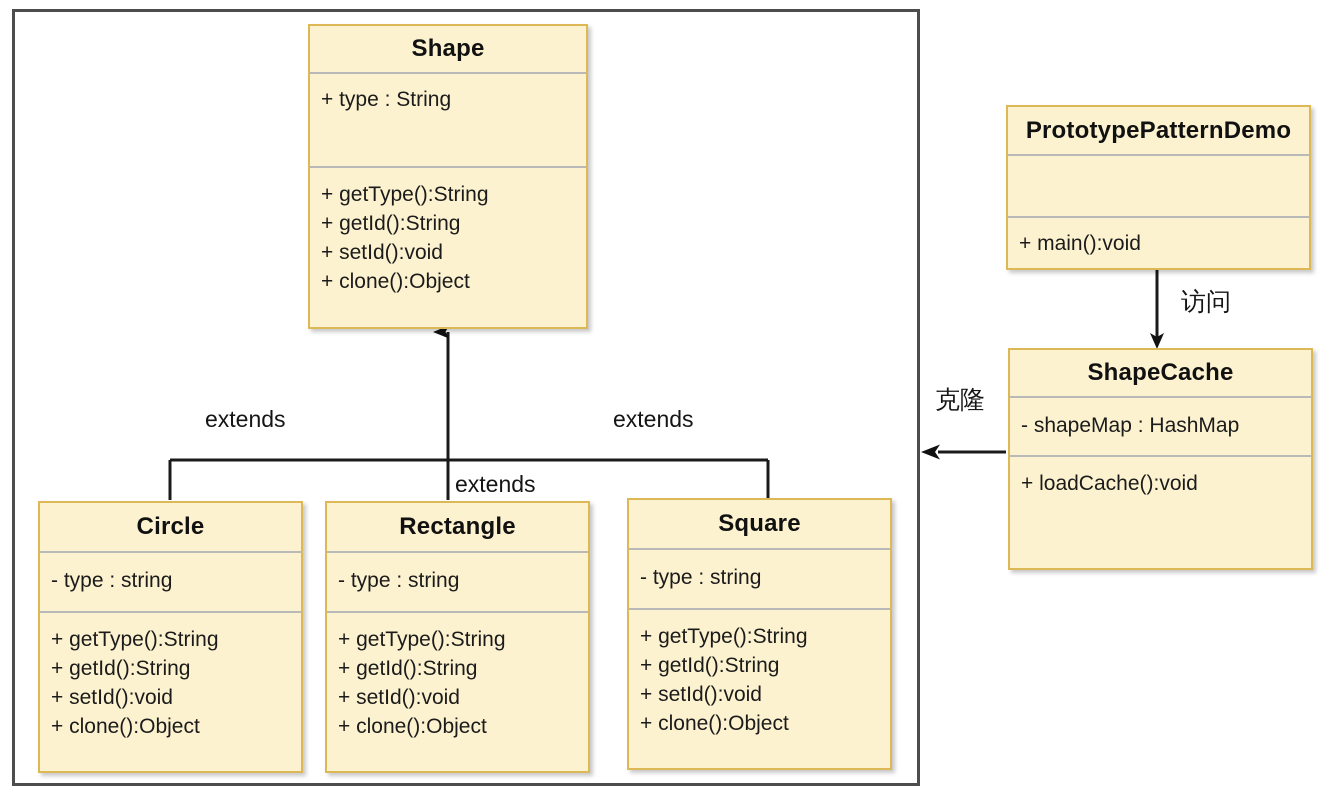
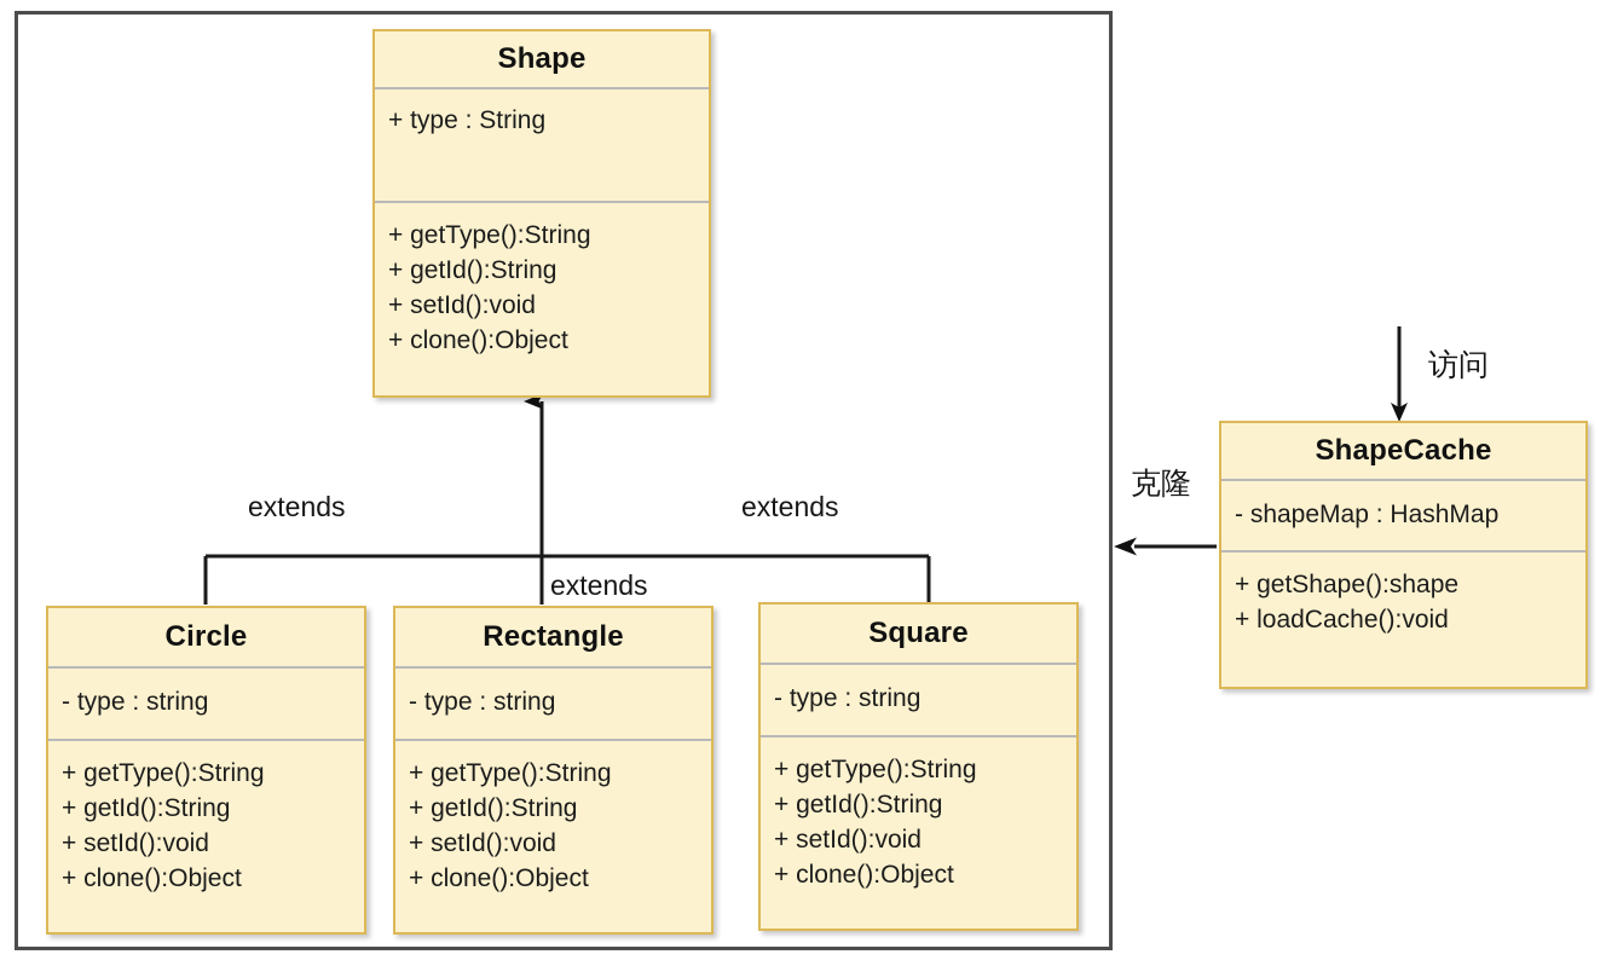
  extends
  extends
  extends
  访问
  克隆
  Shape
  + type : String
  + getType():String
  + getId():String
  + setId():void
  + clone():Object
  Circle
  - type : string
  + getType():String
  + getId():String
  + setId():void
  + clone():Object
  Rectangle
  - type : string
  + getType():String
  + getId():String
  + setId():void
  + clone():Object
  Square
  - type : string
  + getType():String
  + getId():String
  + setId():void
  + clone():Object
- PrototypePatternDemo
- + main():void
  ShapeCache
  - shapeMap : HashMap
+ + getShape():shape
  + loadCache():void
